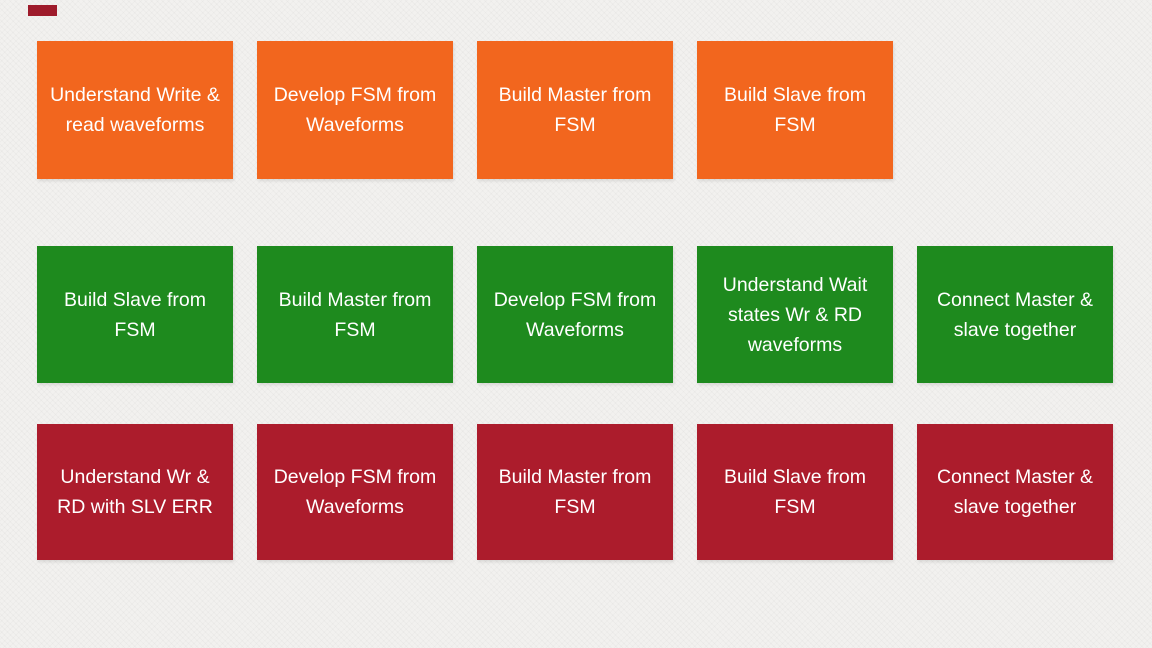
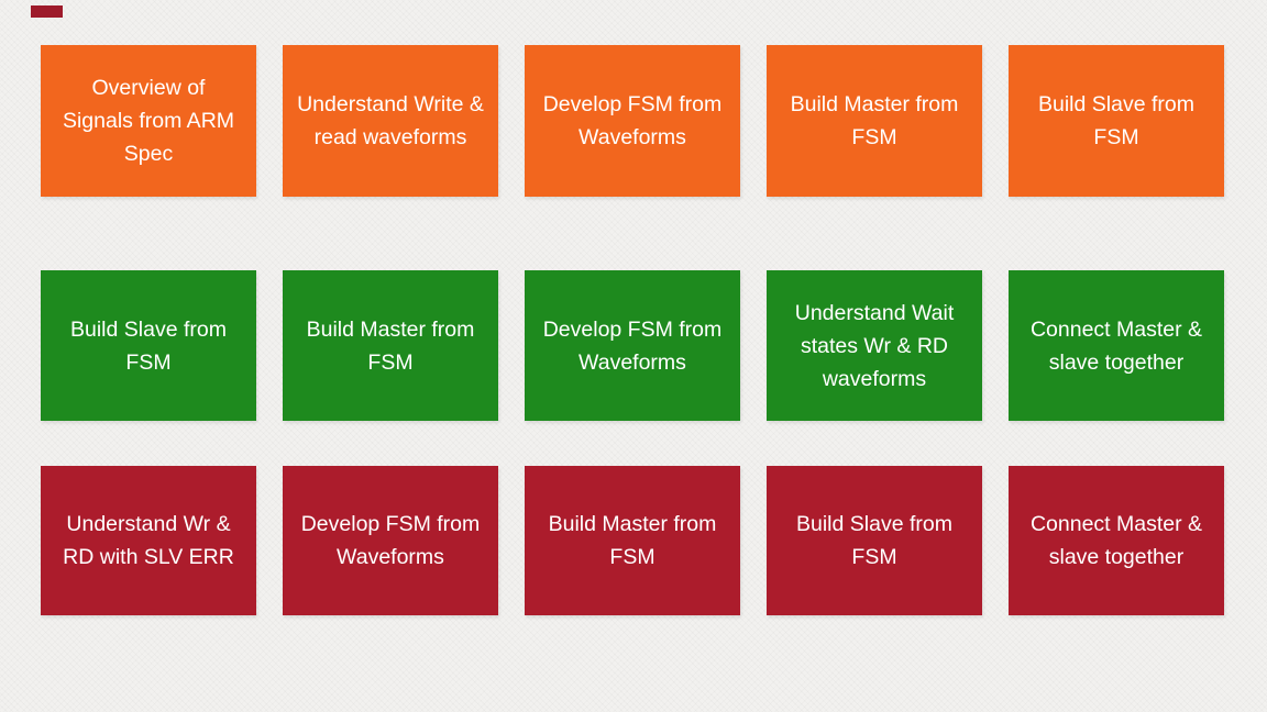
+ Overview of
+ Signals from ARM
+ Spec
  Understand Write &
  read waveforms
  Develop FSM from
  Waveforms
  Build Master from
  FSM
  Build Slave from
  FSM
  Build Slave from
  FSM
  Build Master from
  FSM
  Develop FSM from
  Waveforms
  Understand Wait
  states Wr & RD
  waveforms
  Connect Master &
  slave together
  Understand Wr &
  RD with SLV ERR
  Develop FSM from
  Waveforms
  Build Master from
  FSM
  Build Slave from
  FSM
  Connect Master &
  slave together
